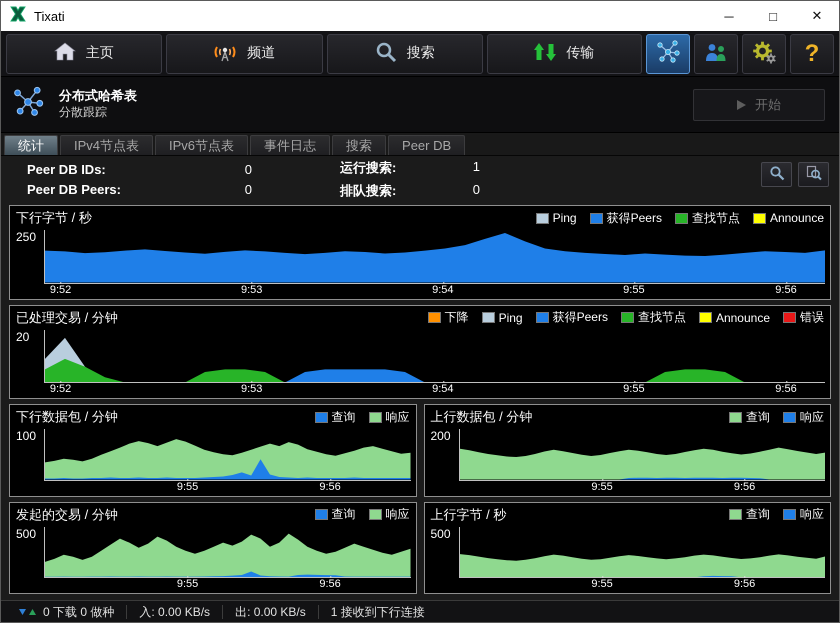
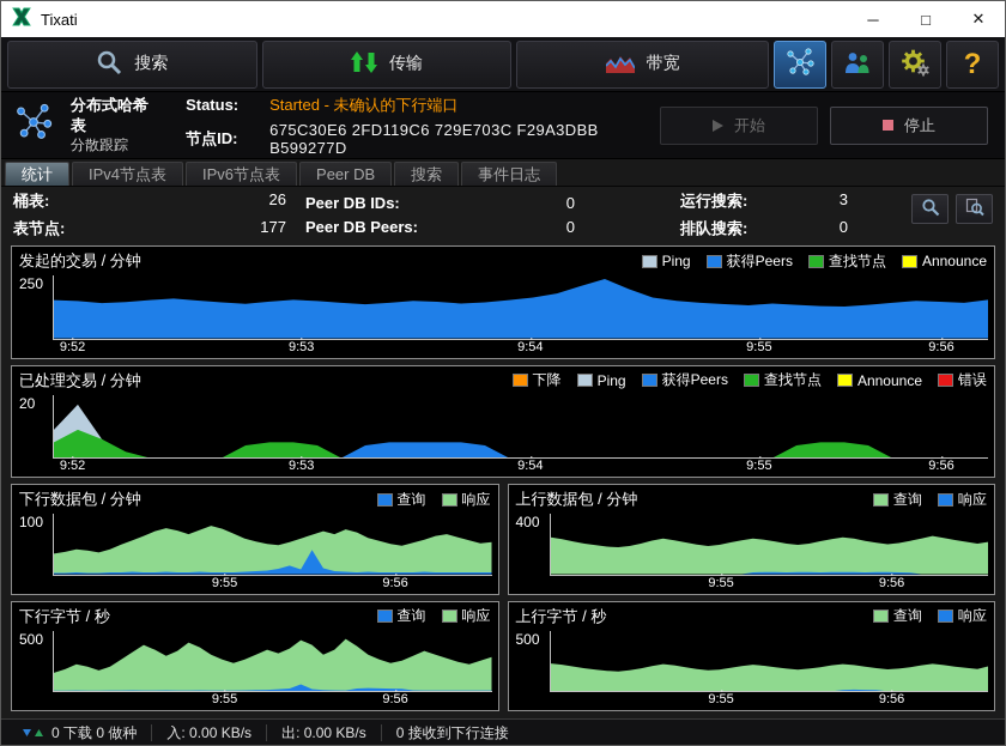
  Tixati
  ─
  □
  ✕
- 主页
- 频道
  搜索
  传输
+ 带宽
  ?
  分布式哈希表
  分散跟踪
+ Status:
+ Started - 未确认的下行端口
+ 节点ID:
+ 675C30E6 2FD119C6 729E703C F29A3DBB B599277D
  开始
+ 停止
  统计
  IPv4节点表
  IPv6节点表
- 事件日志
+ Peer DB
  搜索
- Peer DB
+ 事件日志
+ 桶表:
+ 26
+ 表节点:
+ 177
  Peer DB IDs:
  0
  Peer DB Peers:
  0
  运行搜索:
- 1
+ 3
  排队搜索:
  0
- 下行字节 / 秒
+ 发起的交易 / 分钟
  Ping
  获得Peers
  查找节点
  Announce
  250
  9:52
  9:53
  9:54
  9:55
  9:56
  已处理交易 / 分钟
  下降
  Ping
  获得Peers
  查找节点
  Announce
  错误
  20
  9:52
  9:53
  9:54
  9:55
  9:56
  下行数据包 / 分钟
  查询
  响应
  100
  9:55
  9:56
  上行数据包 / 分钟
  查询
  响应
- 200
+ 400
  9:55
  9:56
- 发起的交易 / 分钟
+ 下行字节 / 秒
  查询
  响应
  500
  9:55
  9:56
  上行字节 / 秒
  查询
  响应
  500
  9:55
  9:56
  0 下载 0 做种
  入: 0.00 KB/s
  出: 0.00 KB/s
- 1 接收到下行连接
+ 0 接收到下行连接
